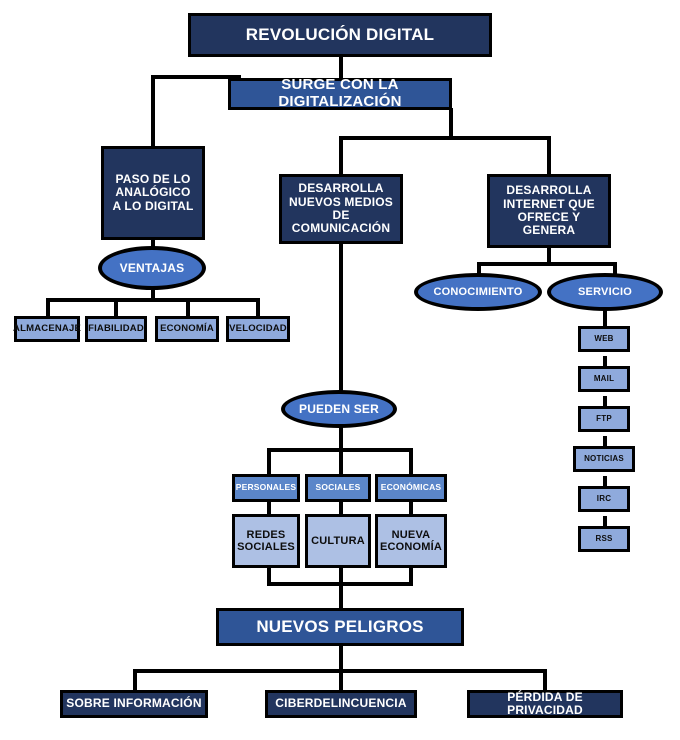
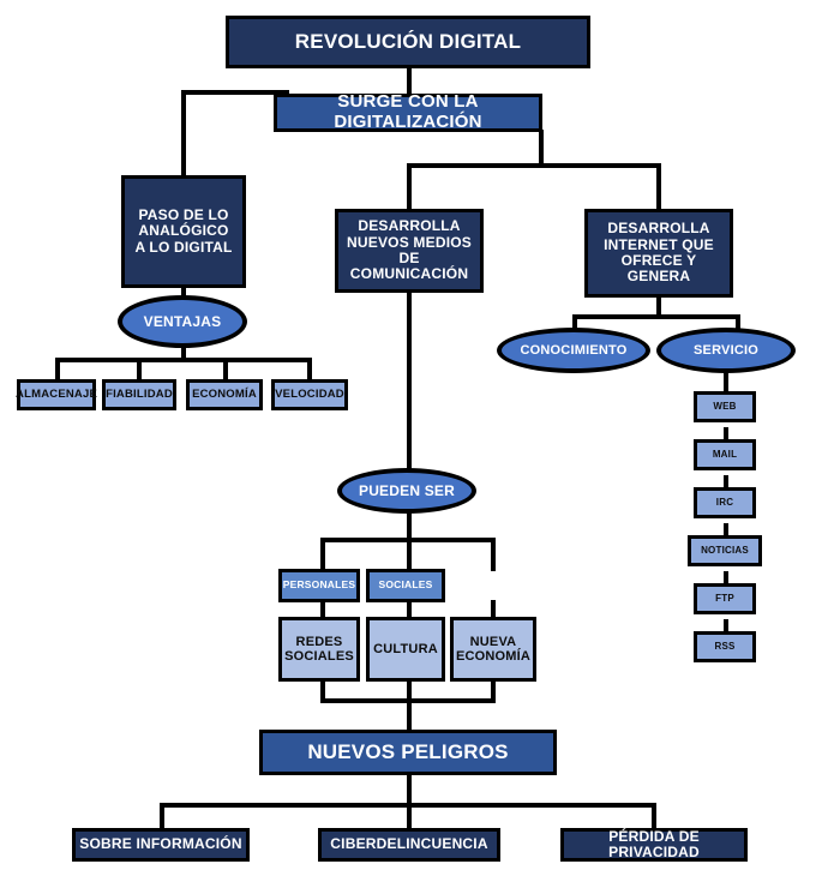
  REVOLUCIÓN DIGITAL
  SURGE CON LA DIGITALIZACIÓN
  PASO DE LO
  ANALÓGICO
  A LO DIGITAL
  VENTAJAS
  ALMACENAJE
  FIABILIDAD
  ECONOMÍA
  VELOCIDAD
  DESARROLLA
  NUEVOS MEDIOS
  DE COMUNICACIÓN
  DESARROLLA
  INTERNET QUE
  OFRECE Y GENERA
  CONOCIMIENTO
  SERVICIO
  WEB
  MAIL
- FTP
+ IRC
  NOTICIAS
- IRC
+ FTP
  RSS
  PUEDEN SER
  PERSONALES
  SOCIALES
- ECONÓMICAS
  REDES
  SOCIALES
  CULTURA
  NUEVA
  ECONOMÍA
  NUEVOS PELIGROS
  SOBRE INFORMACIÓN
  CIBERDELINCUENCIA
  PÉRDIDA DE PRIVACIDAD
